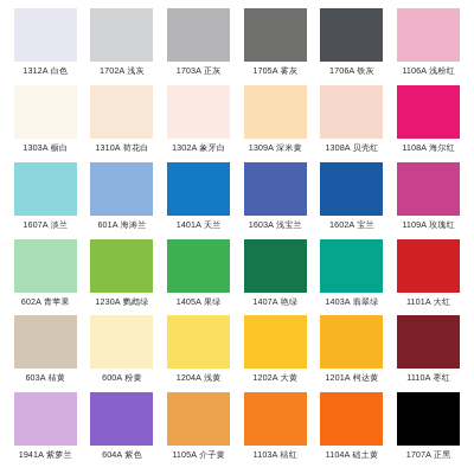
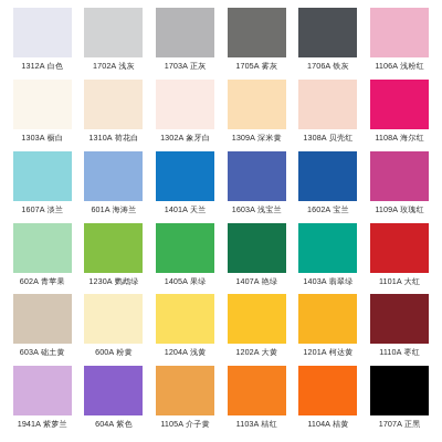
  1312A 白色
  1702A 浅灰
  1703A 正灰
  1705A 雾灰
  1706A 铁灰
  1106A 浅粉红
  1303A 橱白
  1310A 荷花白
  1302A 象牙白
  1309A 深米黄
  1308A 贝壳红
  1108A 海尔红
  1607A 淡兰
  601A 海涛兰
  1401A 天兰
  1603A 浅宝兰
  1602A 宝兰
  1109A 玫瑰红
  602A 青苹果
  1230A 鹦鹉绿
  1405A 果绿
  1407A 艳绿
  1403A 翡翠绿
  1101A 大红
- 603A 桔黄
+ 603A 础土黄
  600A 粉黄
  1204A 浅黄
  1202A 大黄
  1201A 柯达黄
  1110A 枣红
  1941A 紫萝兰
  604A 紫色
  1105A 介子黄
  1103A 桔红
- 1104A 础土黄
+ 1104A 桔黄
  1707A 正黑
